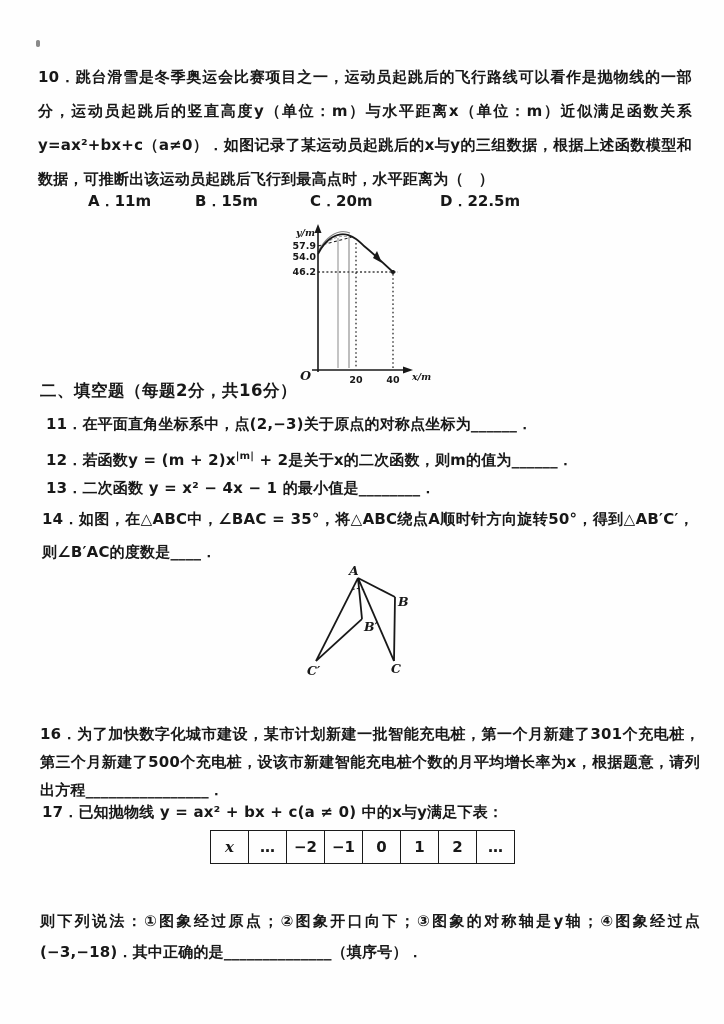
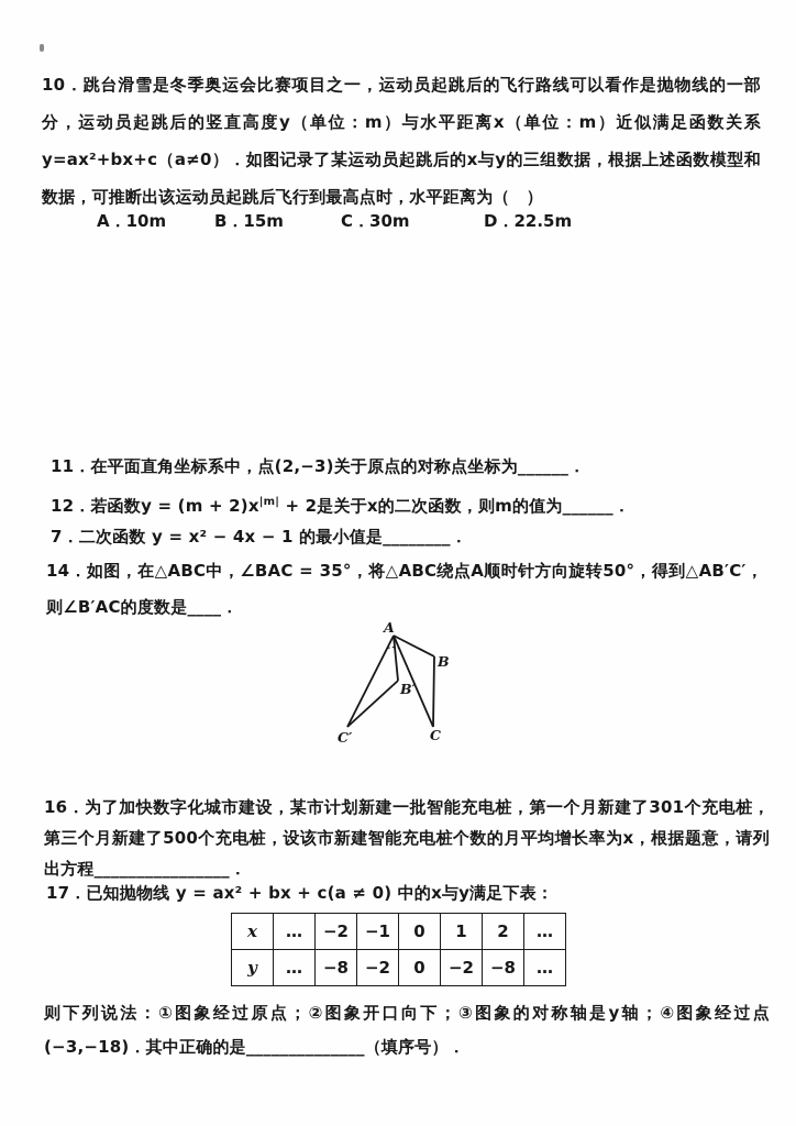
  10．跳台滑雪是冬季奥运会比赛项目之一，运动员起跳后的飞行路线可以看作是抛物线的一部分，运动员起跳后的竖直高度y（单位：m）与水平距离x（单位：m）近似满足函数关系 y=ax²+bx+c（a≠0）．如图记录了某运动员起跳后的x与y的三组数据，根据上述函数模型和数据，可推断出该运动员起跳后飞行到最高点时，水平距离为（ ）
- A．11m
+ A．10m
  B．15m
- C．20m
+ C．30m
  D．22.5m
- y/m
- x/m
- O
- 57.9
- 54.0
- 46.2
- 20
- 40
- 二、填空题（每题2分，共16分）
  11．在平面直角坐标系中，点(2,−3)关于原点的对称点坐标为______．
  12．若函数y = (m + 2)x|m| + 2是关于x的二次函数，则m的值为______．
- 13．二次函数 y = x² − 4x − 1 的最小值是________．
+ 7．二次函数 y = x² − 4x − 1 的最小值是________．
  14．如图，在△ABC中，∠BAC = 35°，将△ABC绕点A顺时针方向旋转50°，得到△AB′C′，则∠B′AC的度数是____．
  A
  B
  B′
  C
  C′
  16．为了加快数字化城市建设，某市计划新建一批智能充电桩，第一个月新建了301个充电桩，第三个月新建了500个充电桩，设该市新建智能充电桩个数的月平均增长率为x，根据题意，请列出方程________________．
  17．已知抛物线 y = ax² + bx + c(a ≠ 0) 中的x与y满足下表：
  x	…	−2	−1	0	1	2	…
+ y	…	−8	−2	0	−2	−8	…
  则下列说法：①图象经过原点；②图象开口向下；③图象的对称轴是y轴；④图象经过点(−3,−18)．其中正确的是______________（填序号）．
